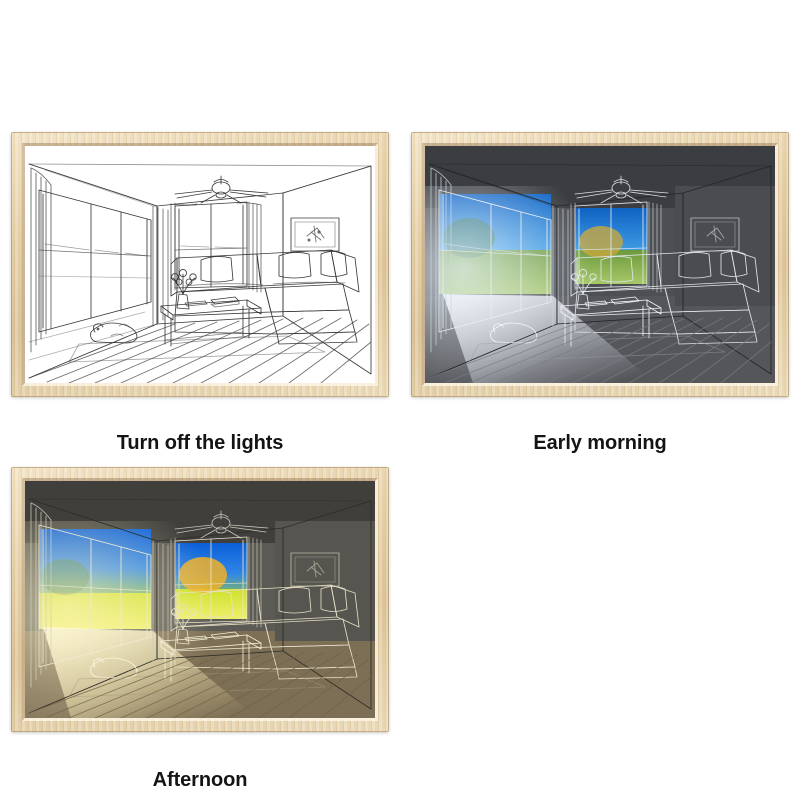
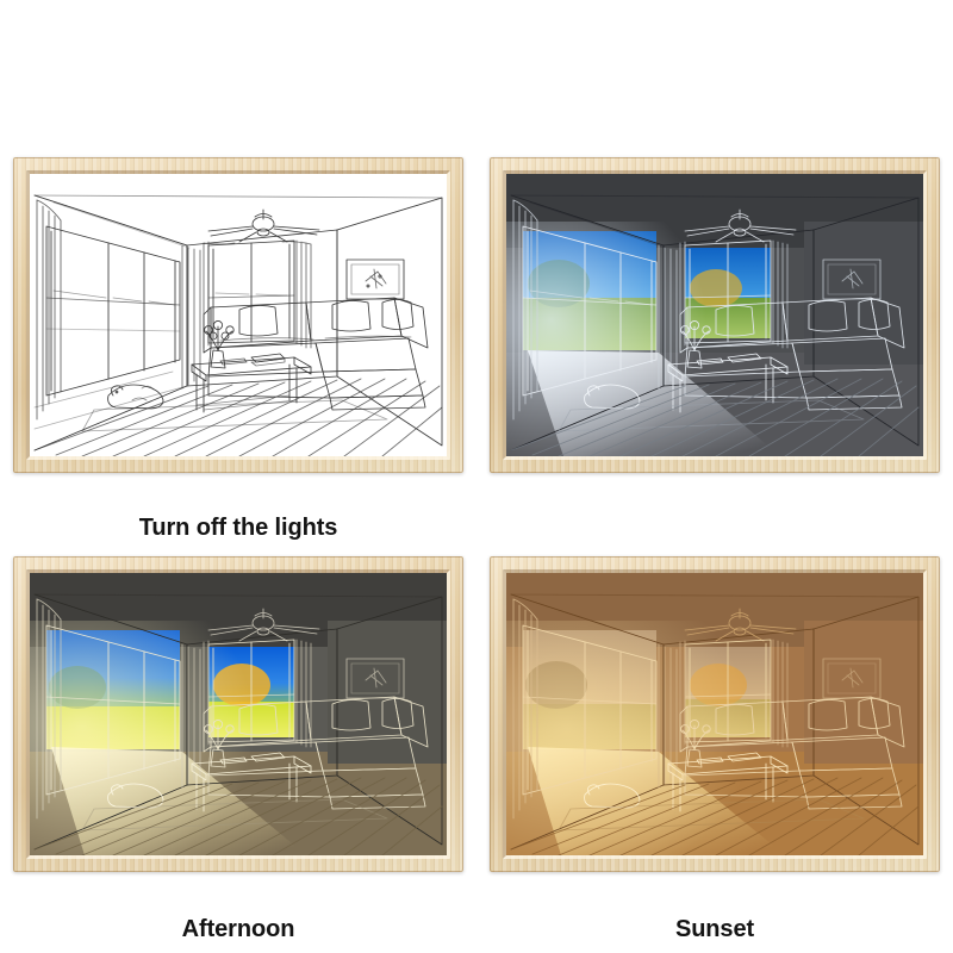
  Turn off the lights
- Early morning
  Afternoon
+ Sunset
